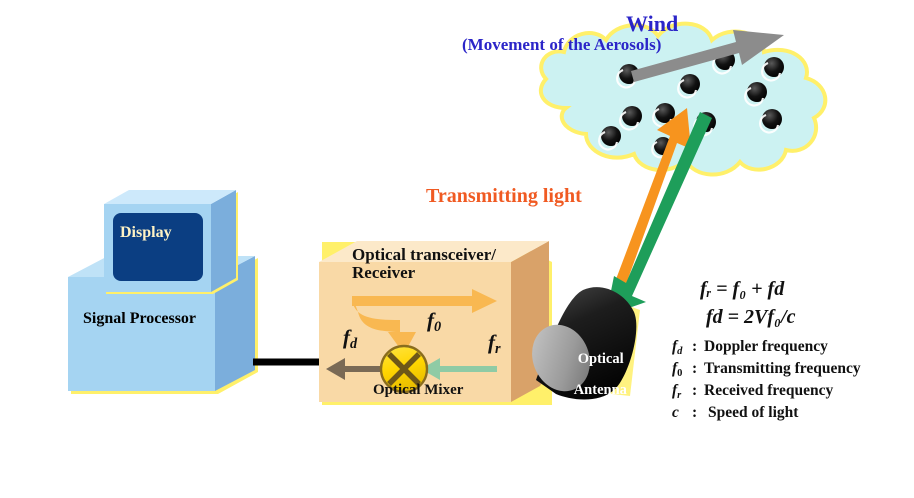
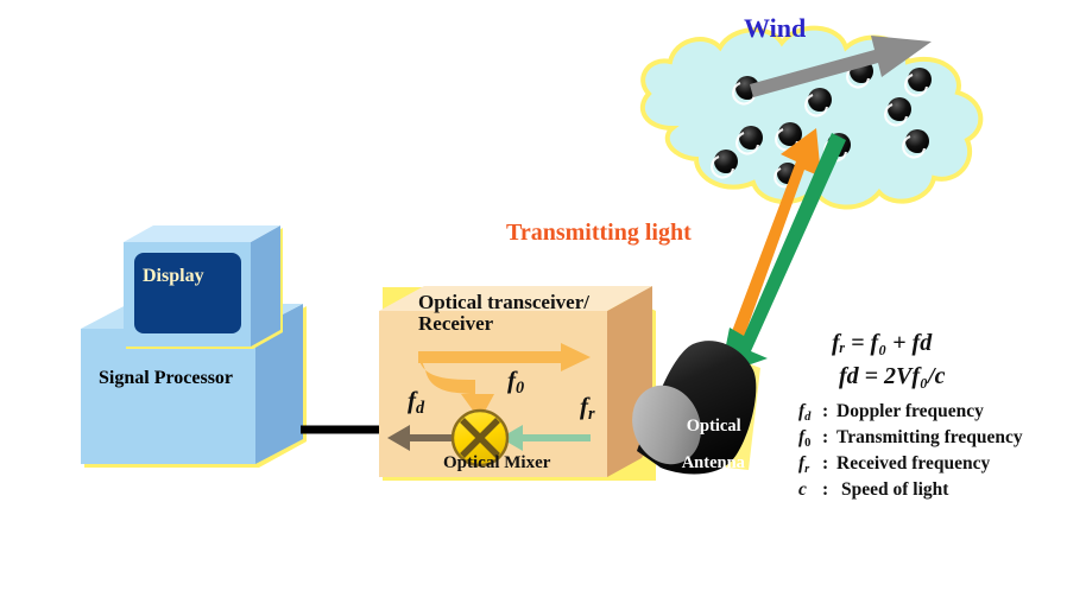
  Wind
- (Movement of the Aerosols)
  Transmitting light
  Display
  Signal Processor
  Optical transceiver/
  Receiver
  Optical
  Antenna
  Optical Mixer
  fd
  f0
  fr
  fᵣ = f₀ + fd
  fd = 2Vf₀/c
  fd
  :
  Doppler frequency
  f0
  :
  Transmitting frequency
  fr
  :
  Received frequency
  c
  :
  Speed of light
